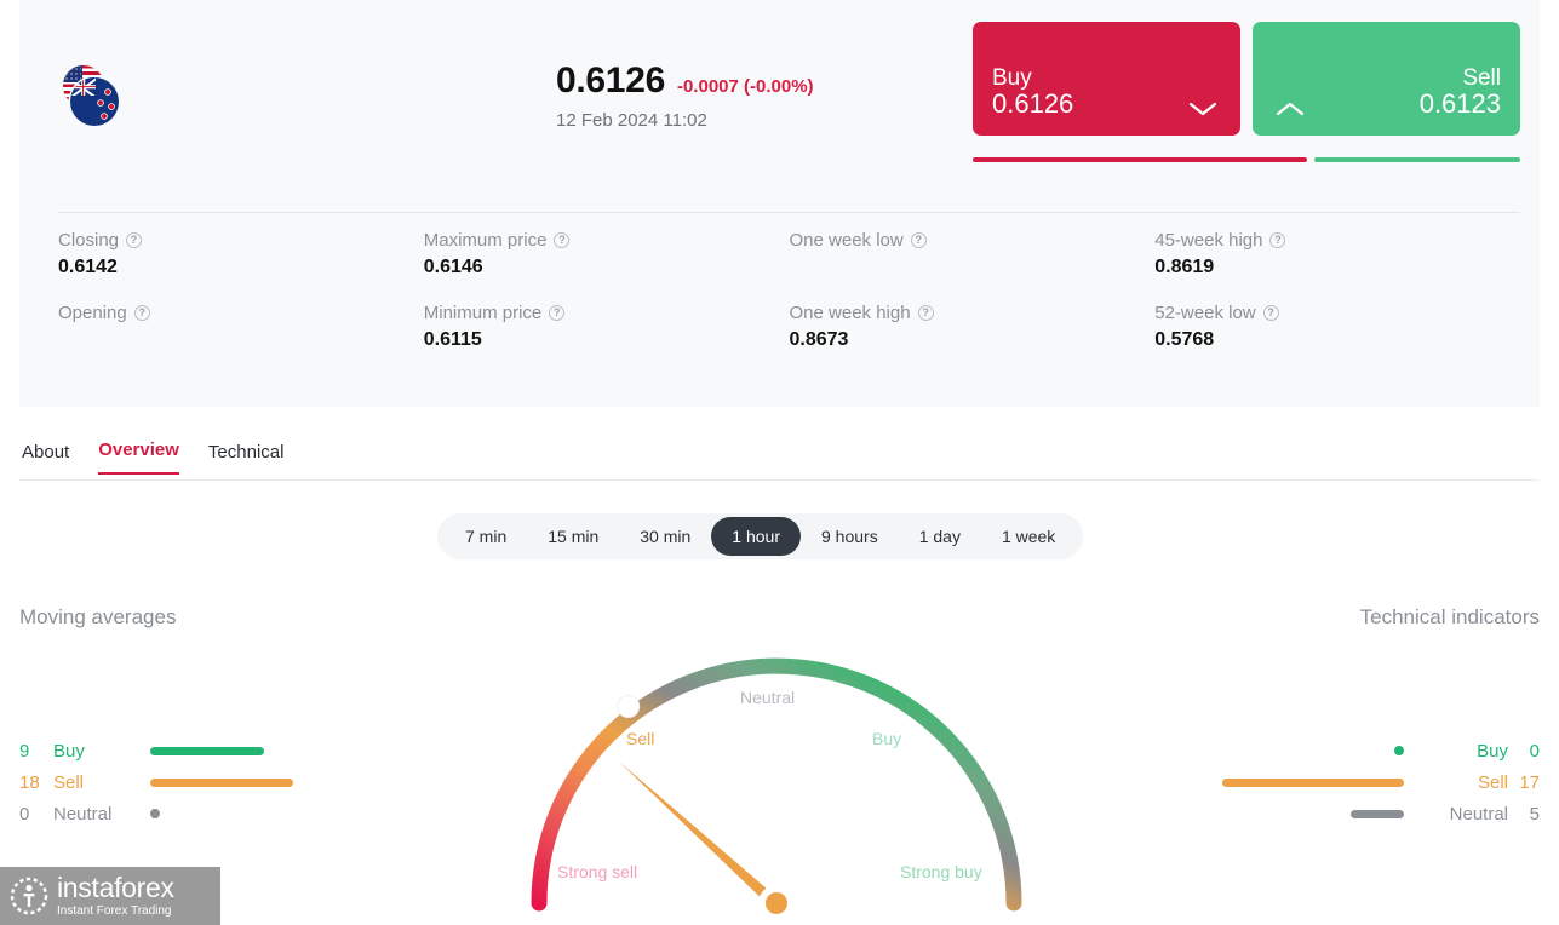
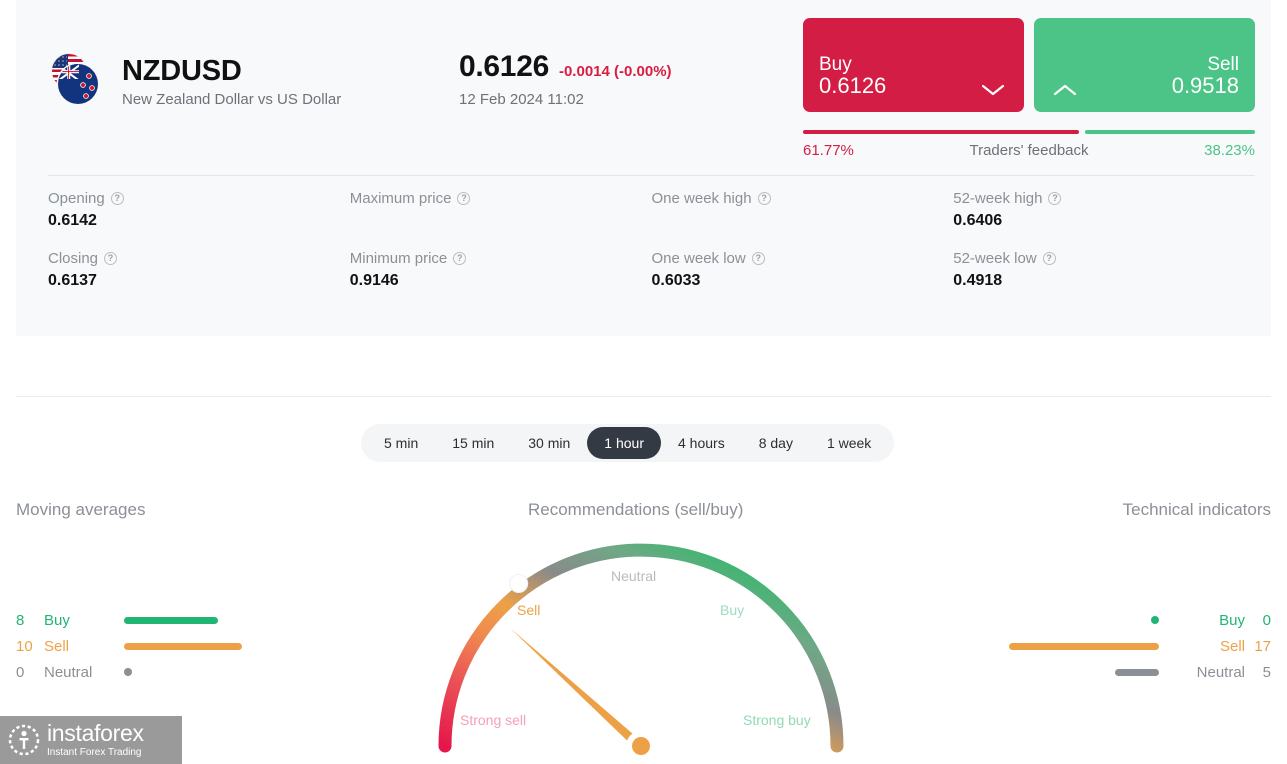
+ NZDUSD
+ New Zealand Dollar vs US Dollar
  0.6126
- -0.0007 (-0.00%)
+ -0.0014 (-0.00%)
  12 Feb 2024 11:02
  Buy
  0.6126
  Sell
- 0.6123
+ 0.9518
+ 61.77%
+ Traders' feedback
+ 38.23%
- Closing
+ Opening
  ?
  0.6142
  Maximum price
  ?
- 0.6146
- One week low
+ One week high
  ?
- 45-week high
+ 52-week high
  ?
- 0.8619
+ 0.6406
- Opening
+ Closing
  ?
+ 0.6137
  Minimum price
  ?
- 0.6115
+ 0.9146
- One week high
+ One week low
  ?
- 0.8673
+ 0.6033
  52-week low
  ?
- 0.5768
+ 0.4918
- About
- Overview
- Technical
- 7 min
+ 5 min
  15 min
  30 min
  1 hour
- 9 hours
+ 4 hours
- 1 day
+ 8 day
  1 week
  Moving averages
+ Recommendations (sell/buy)
  Technical indicators
- 9
+ 8
  Buy
- 18
+ 10
  Sell
  0
  Neutral
  Buy
  0
  Sell
  17
  Neutral
  5
  Neutral
  Sell
  Buy
  Strong sell
  Strong buy
  instaforex
  Instant Forex Trading
